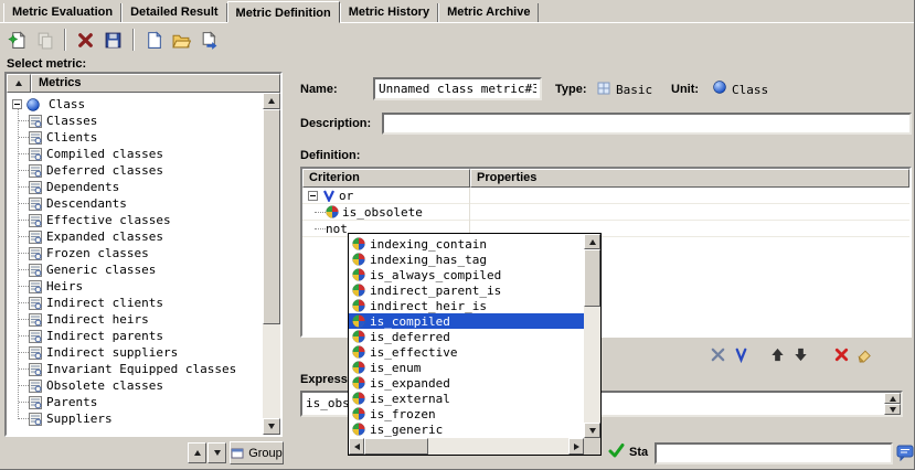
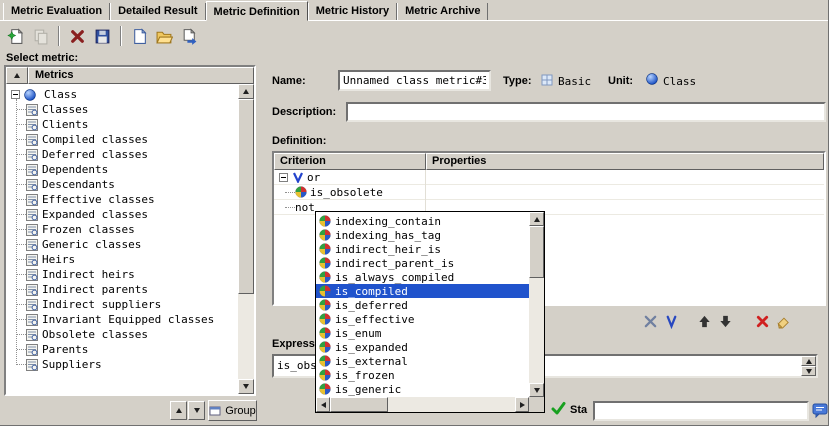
  Metric Evaluation
  Detailed Result
  Metric Definition
  Metric History
  Metric Archive
  Select metric:
  Metrics
  Class
  Classes
  Clients
  Compiled classes
  Deferred classes
  Dependents
  Descendants
  Effective classes
  Expanded classes
  Frozen classes
  Generic classes
  Heirs
- Indirect clients
  Indirect heirs
  Indirect parents
  Indirect suppliers
  Invariant Equipped classes
  Obsolete classes
  Parents
  Suppliers
  Group
  Name:
  Unnamed class metric#3
  Type:
  Basic
  Unit:
  Class
  Description:
  Definition:
  Criterion
  Properties
  or
  is_obsolete
  not
  is_obs
  Sta
  indexing_contain
  indexing_has_tag
- is_always_compiled
+ indirect_heir_is
  indirect_parent_is
- indirect_heir_is
+ is_always_compiled
  is_compiled
  is_deferred
  is_effective
  is_enum
  is_expanded
  is_external
  is_frozen
  is_generic
